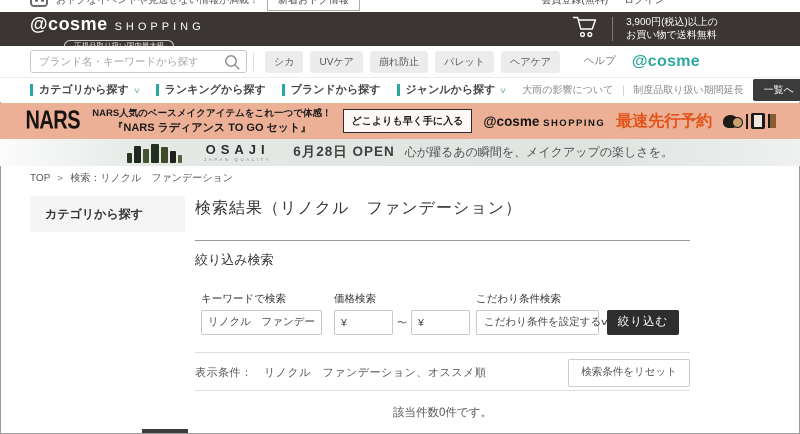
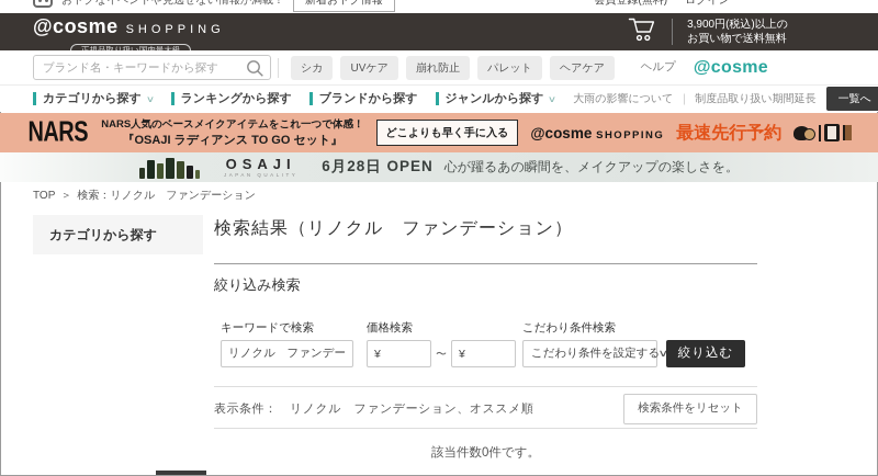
  おトクなイベントや見逃せない情報が満載！
  新着おトク情報
  会員登録(無料)
  ログイン
  @cosme
  SHOPPING
  3,900円(税込)以上の
  お買い物で送料無料
  ブランド名・キーワードから探す
  シカ
  UVケア
  崩れ防止
  パレット
  ヘアケア
  ヘルプ
  @cosme
  カテゴリから探す
  ∨
  ランキングから探す
  ブランドから探す
  ジャンルから探す
  ∨
  大雨の影響について
  ｜
  制度品取り扱い期間延長
  一覧へ
  NARS
  NARS人気のベースメイクアイテムをこれ一つで体感！
- 『NARS ラディアンス TO GO セット』
+ 『OSAJI ラディアンス TO GO セット』
  どこよりも早く手に入る
  @cosme SHOPPING
  最速先行予約
  OSAJI
  6月28日 OPEN
  心が躍るあの瞬間を、メイクアップの楽しさを。
  TOP
  ＞
  検索：リノクル ファンデーション
  カテゴリから探す
  検索結果（リノクル ファンデーション）
  絞り込み検索
  キーワードで検索
  価格検索
  こだわり条件検索
  リノクル ファンデー
  ¥
  〜
  ¥
  こだわり条件を設定する
  ∨
  絞り込む
  表示条件： リノクル ファンデーション、オススメ順
  検索条件をリセット
  該当件数0件です。
